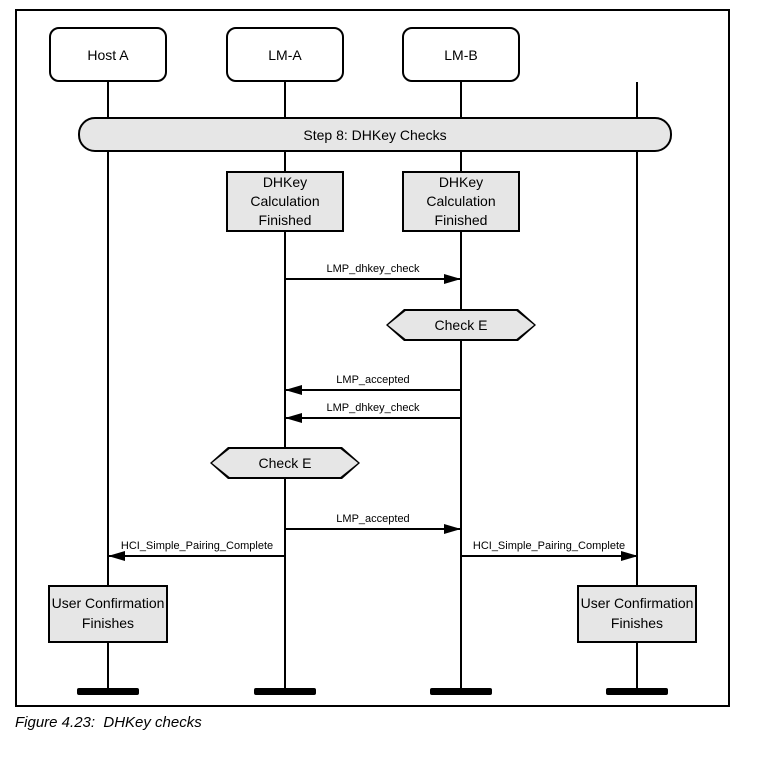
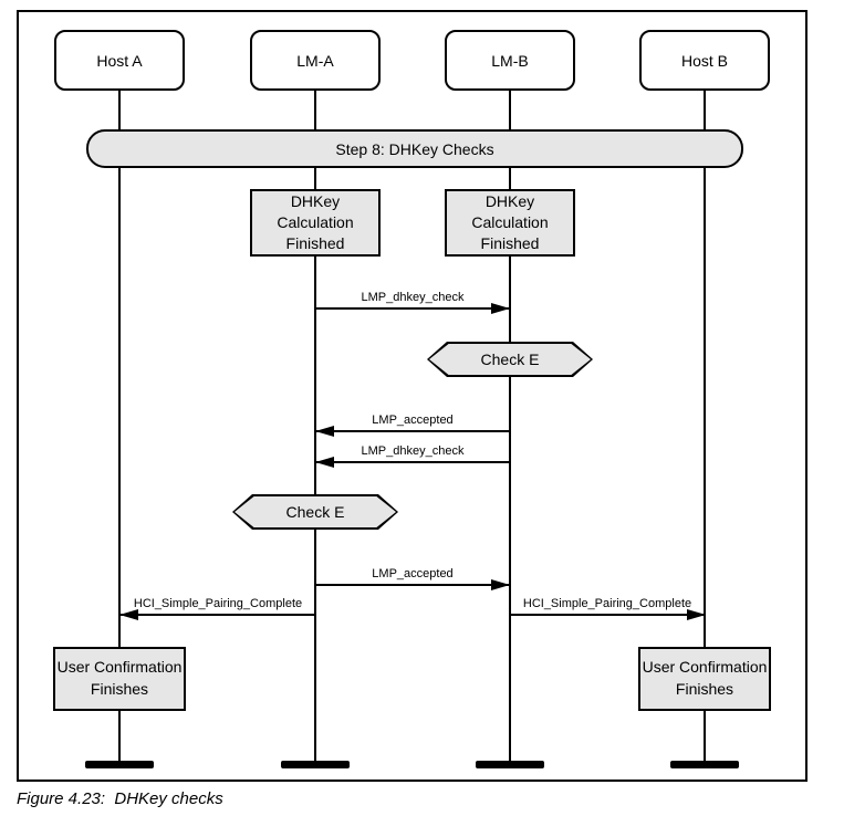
  Host A
  LM-A
  LM-B
+ Host B
  Step 8: DHKey Checks
  DHKey
  Calculation
  Finished
  DHKey
  Calculation
  Finished
  LMP_dhkey_check
  Check E
  LMP_accepted
  LMP_dhkey_check
  Check E
  LMP_accepted
  HCI_Simple_Pairing_Complete
  HCI_Simple_Pairing_Complete
  User Confirmation
  Finishes
  User Confirmation
  Finishes
  Figure 4.23: DHKey checks
